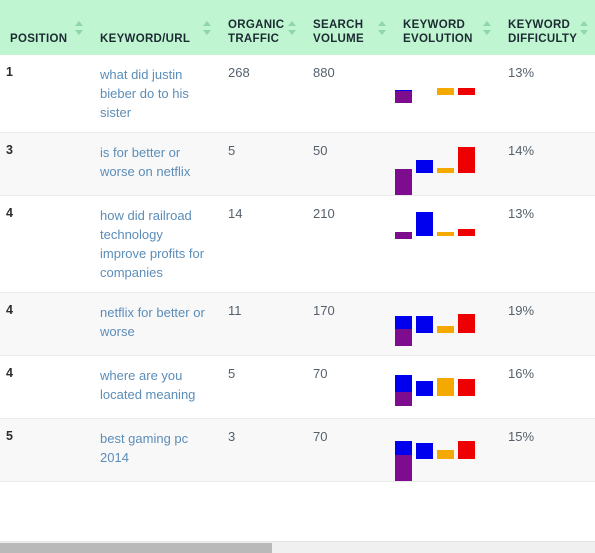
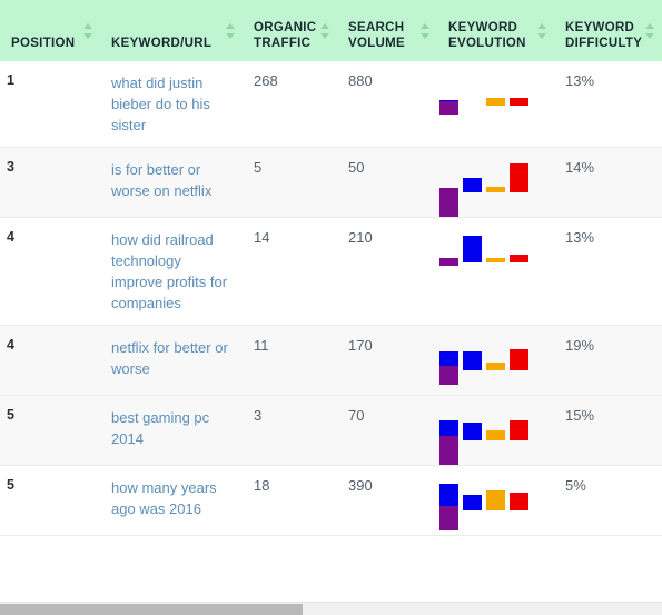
  POSITION	KEYWORD/URL	ORGANIC TRAFFIC	SEARCH VOLUME	KEYWORD EVOLUTION	KEYWORD DIFFICULTY
  1	what did justin bieber do to his sister	268	880		13%
  3	is for better or worse on netflix	5	50		14%
  4	how did railroad technology improve profits for companies	14	210		13%
  4	netflix for better or worse	11	170		19%
- 4	where are you located meaning	5	70		16%
  5	best gaming pc 2014	3	70		15%
+ 5	how many years ago was 2016	18	390		5%
